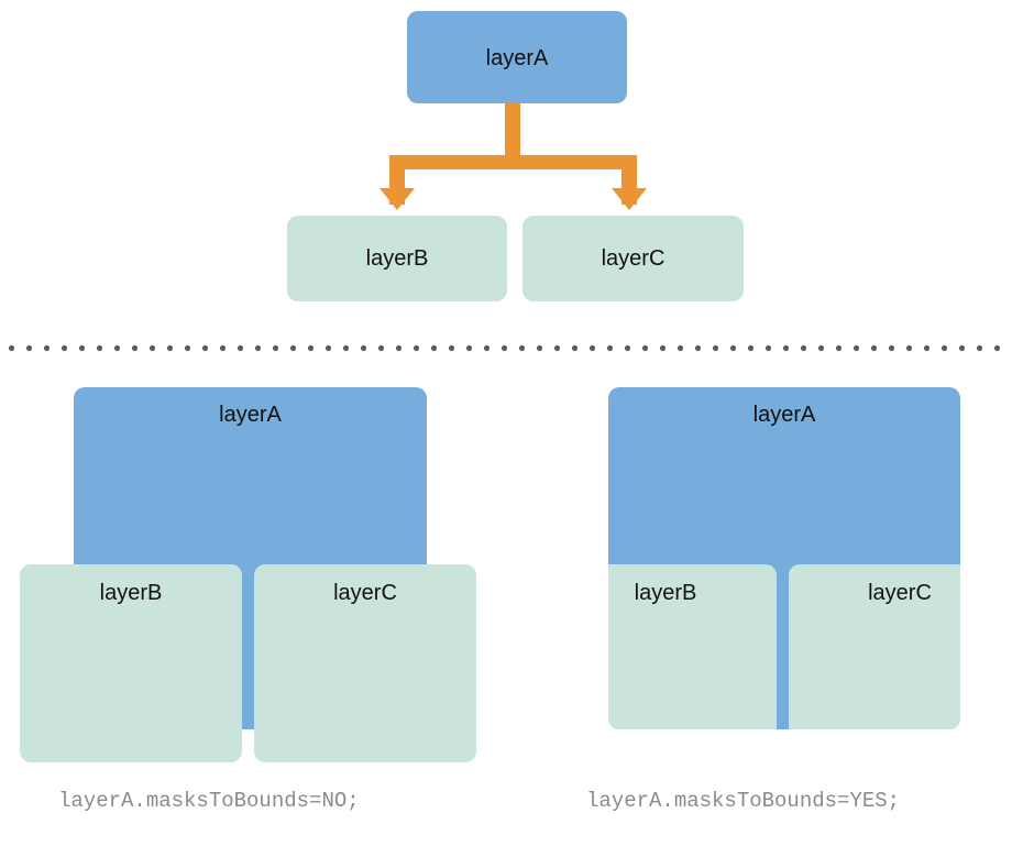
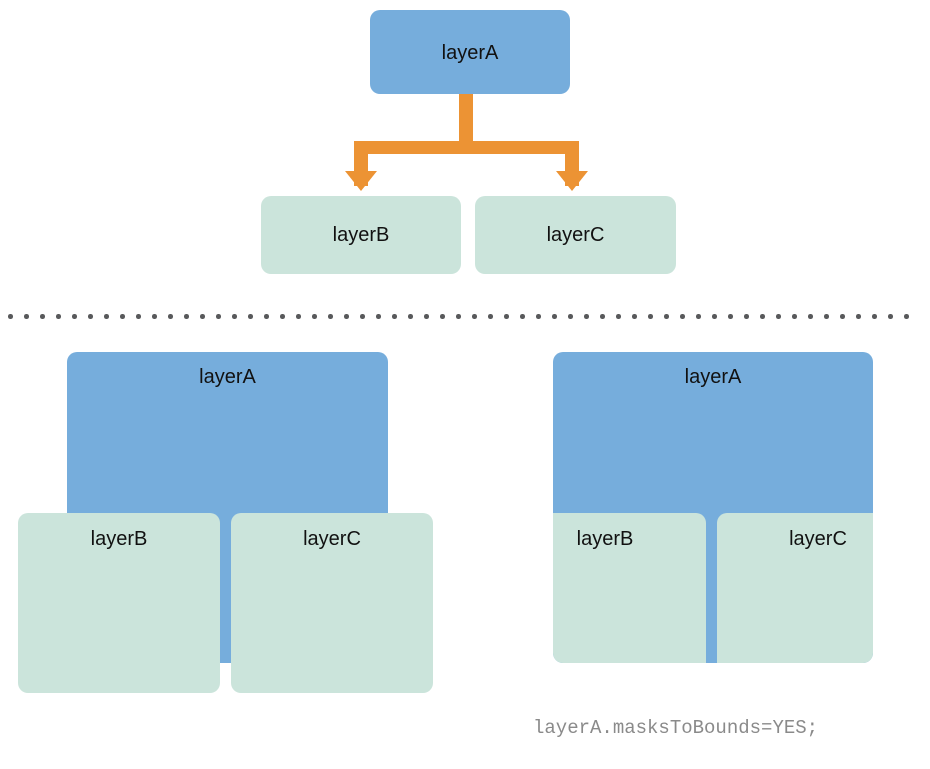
  layerA
  layerB
  layerC
  layerA
  layerB
  layerC
- layerA.masksToBounds=NO;
  layerA
  layerB
  layerC
  layerA.masksToBounds=YES;
